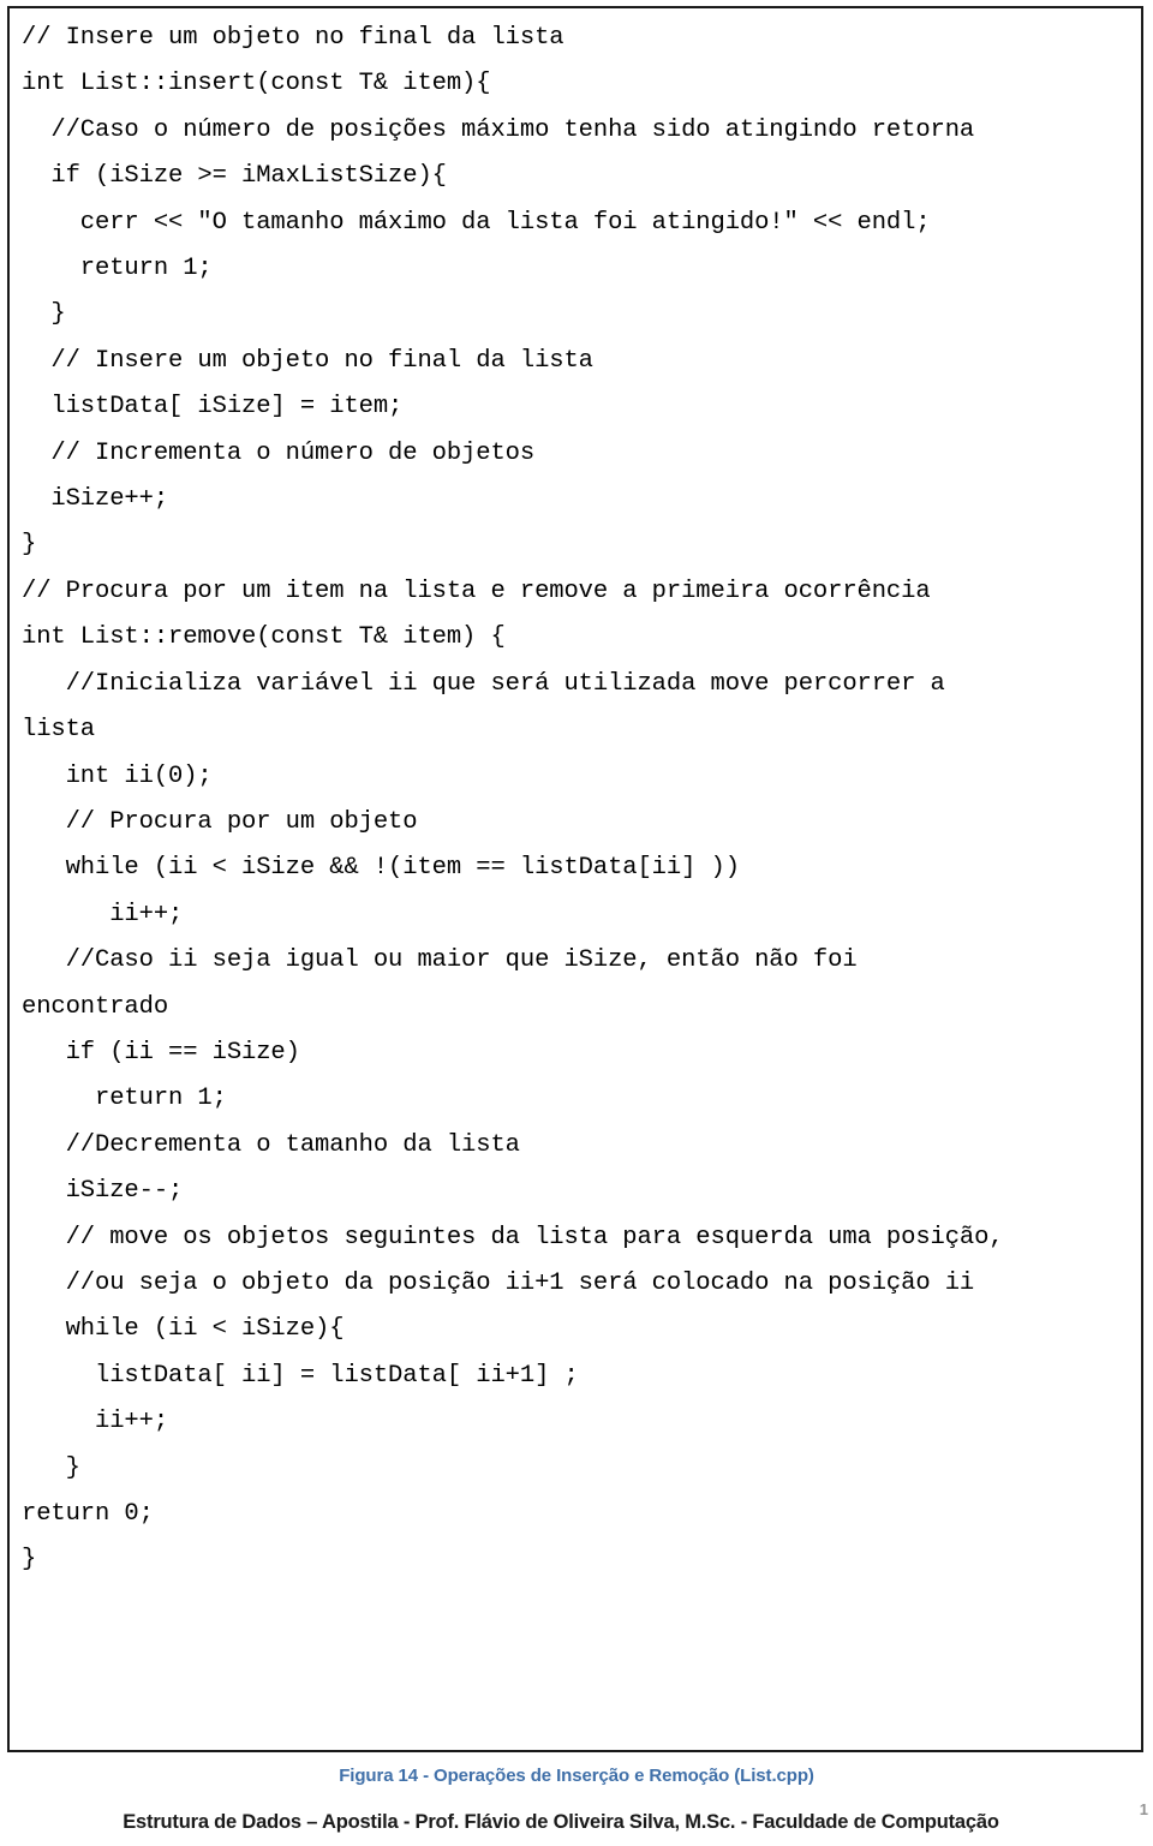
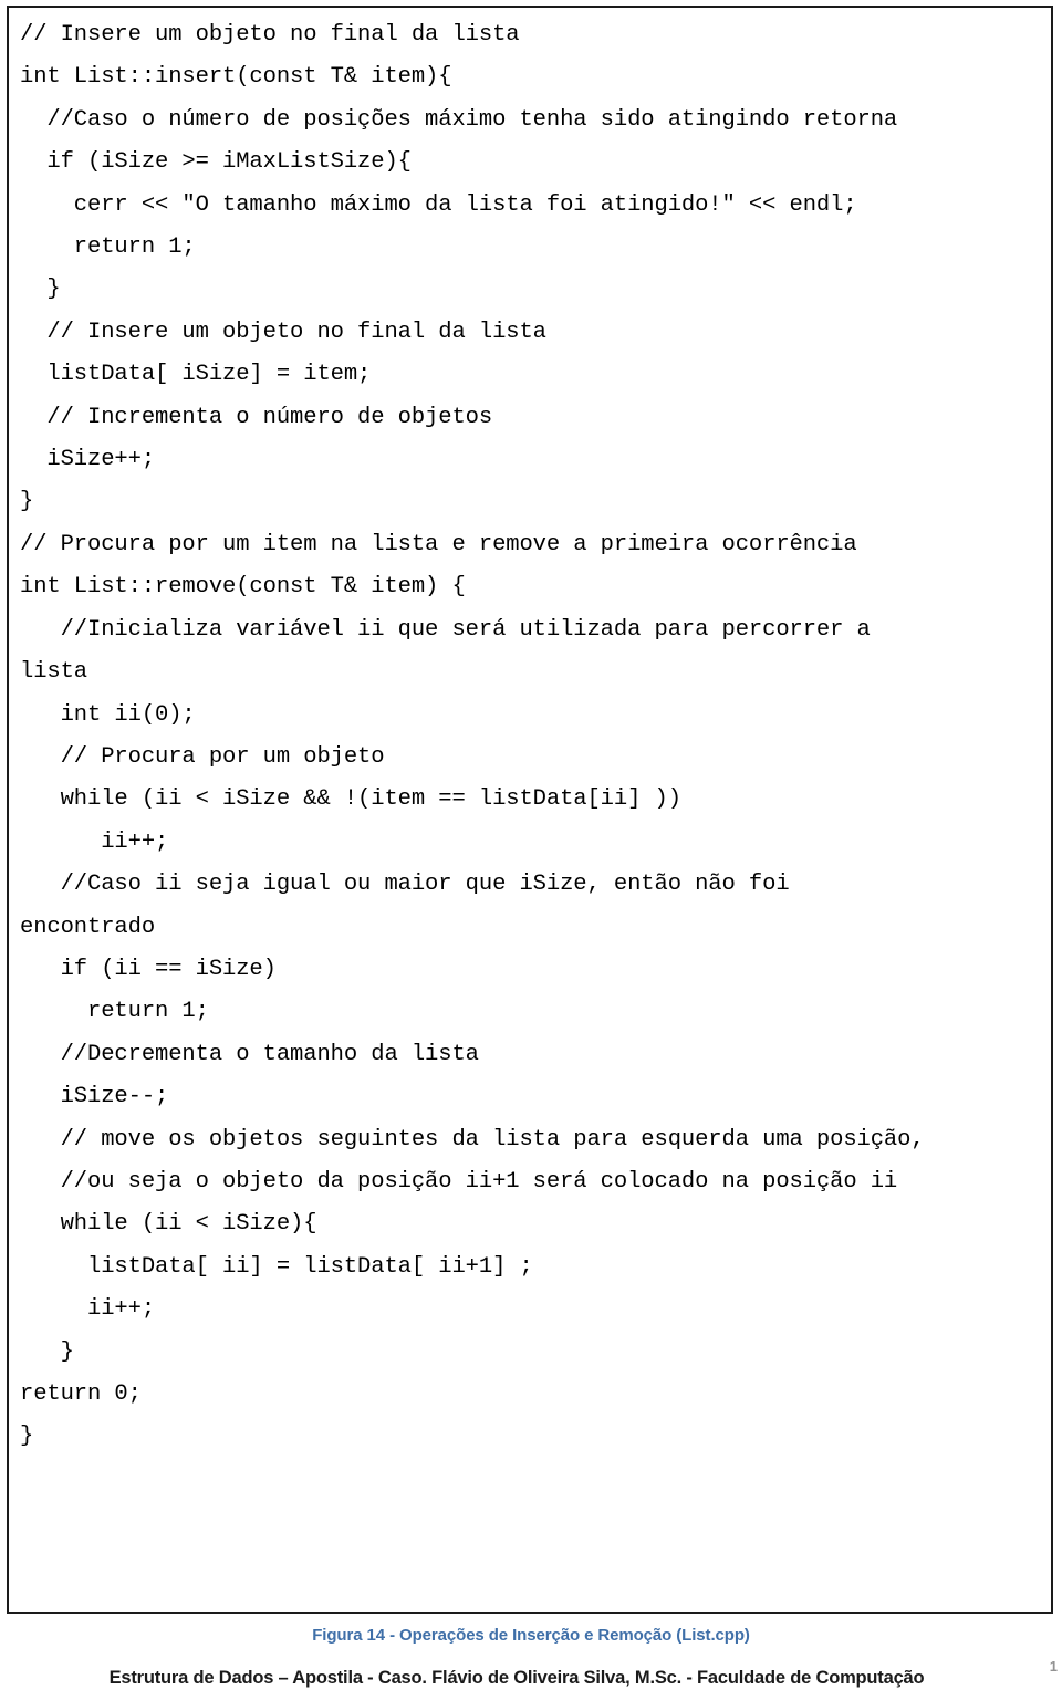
  // Insere um objeto no final da lista
  int List::insert(const T& item){
  //Caso o número de posições máximo tenha sido atingindo retorna
  if (iSize >= iMaxListSize){
  cerr << "O tamanho máximo da lista foi atingido!" << endl;
  return 1;
  }
  // Insere um objeto no final da lista
  listData[ iSize] = item;
  // Incrementa o número de objetos
  iSize++;
  }
  // Procura por um item na lista e remove a primeira ocorrência
  int List::remove(const T& item) {
- //Inicializa variável ii que será utilizada move percorrer a
+ //Inicializa variável ii que será utilizada para percorrer a
  lista
  int ii(0);
  // Procura por um objeto
  while (ii < iSize && !(item == listData[ii] ))
  ii++;
  //Caso ii seja igual ou maior que iSize, então não foi
  encontrado
  if (ii == iSize)
  return 1;
  //Decrementa o tamanho da lista
  iSize--;
  // move os objetos seguintes da lista para esquerda uma posição,
  //ou seja o objeto da posição ii+1 será colocado na posição ii
  while (ii < iSize){
  listData[ ii] = listData[ ii+1] ;
  ii++;
  }
  return 0;
  }
  Figura 14 - Operações de Inserção e Remoção (List.cpp)
- Estrutura de Dados – Apostila - Prof. Flávio de Oliveira Silva, M.Sc. - Faculdade de Computação
+ Estrutura de Dados – Apostila - Caso. Flávio de Oliveira Silva, M.Sc. - Faculdade de Computação
  1
